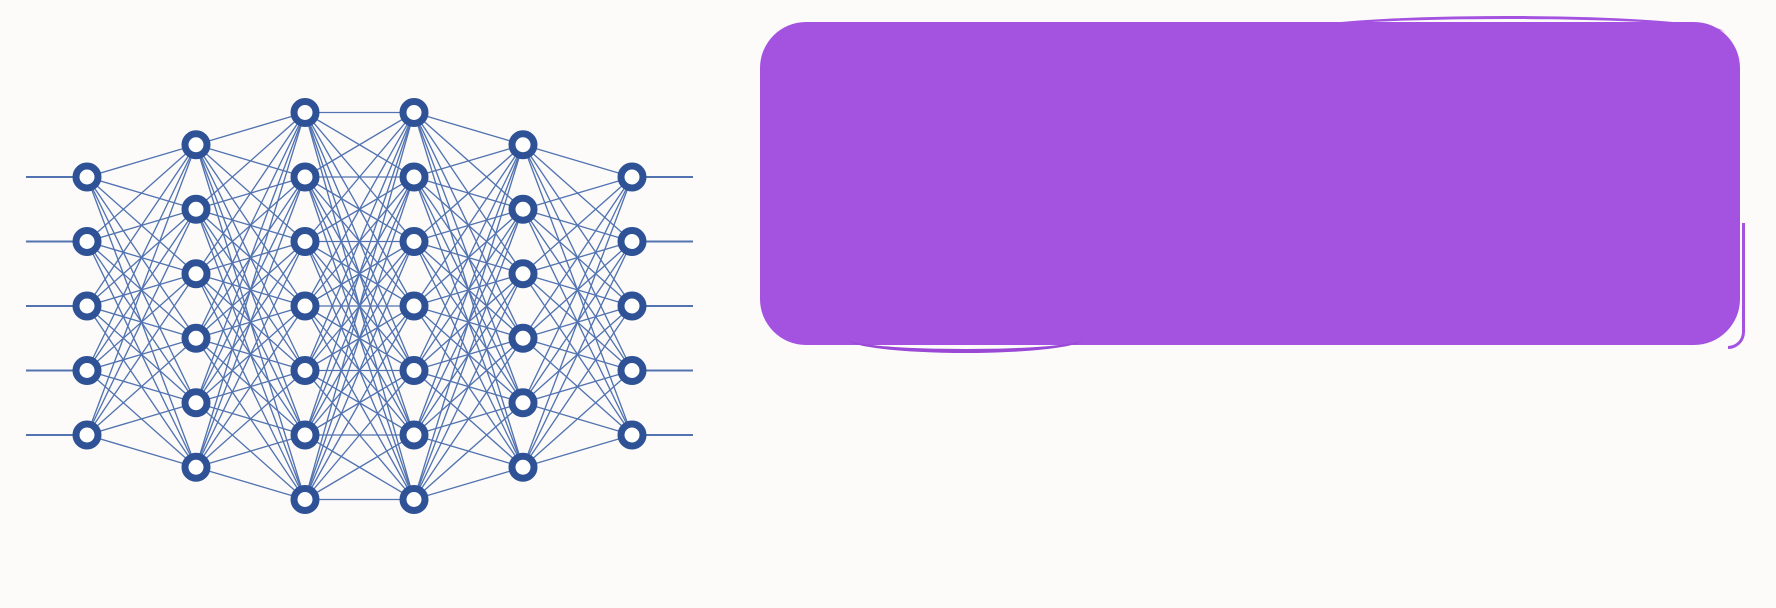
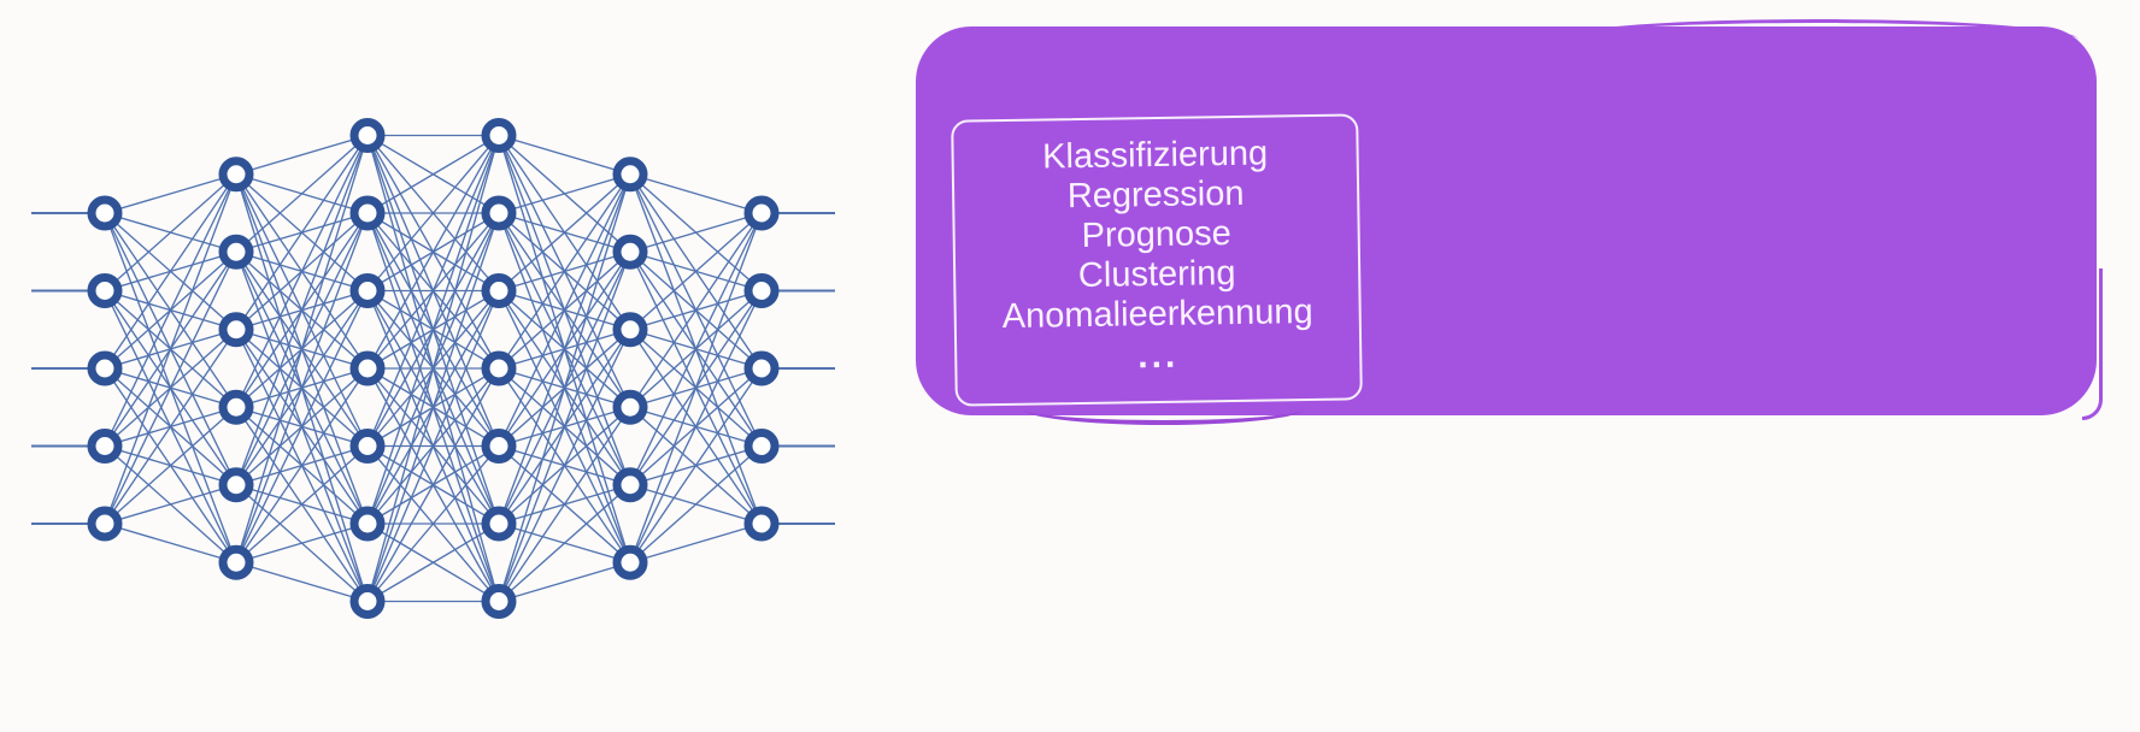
+ Klassifizierung
+ Regression
+ Prognose
+ Clustering
+ Anomalieerkennung
+ ...
